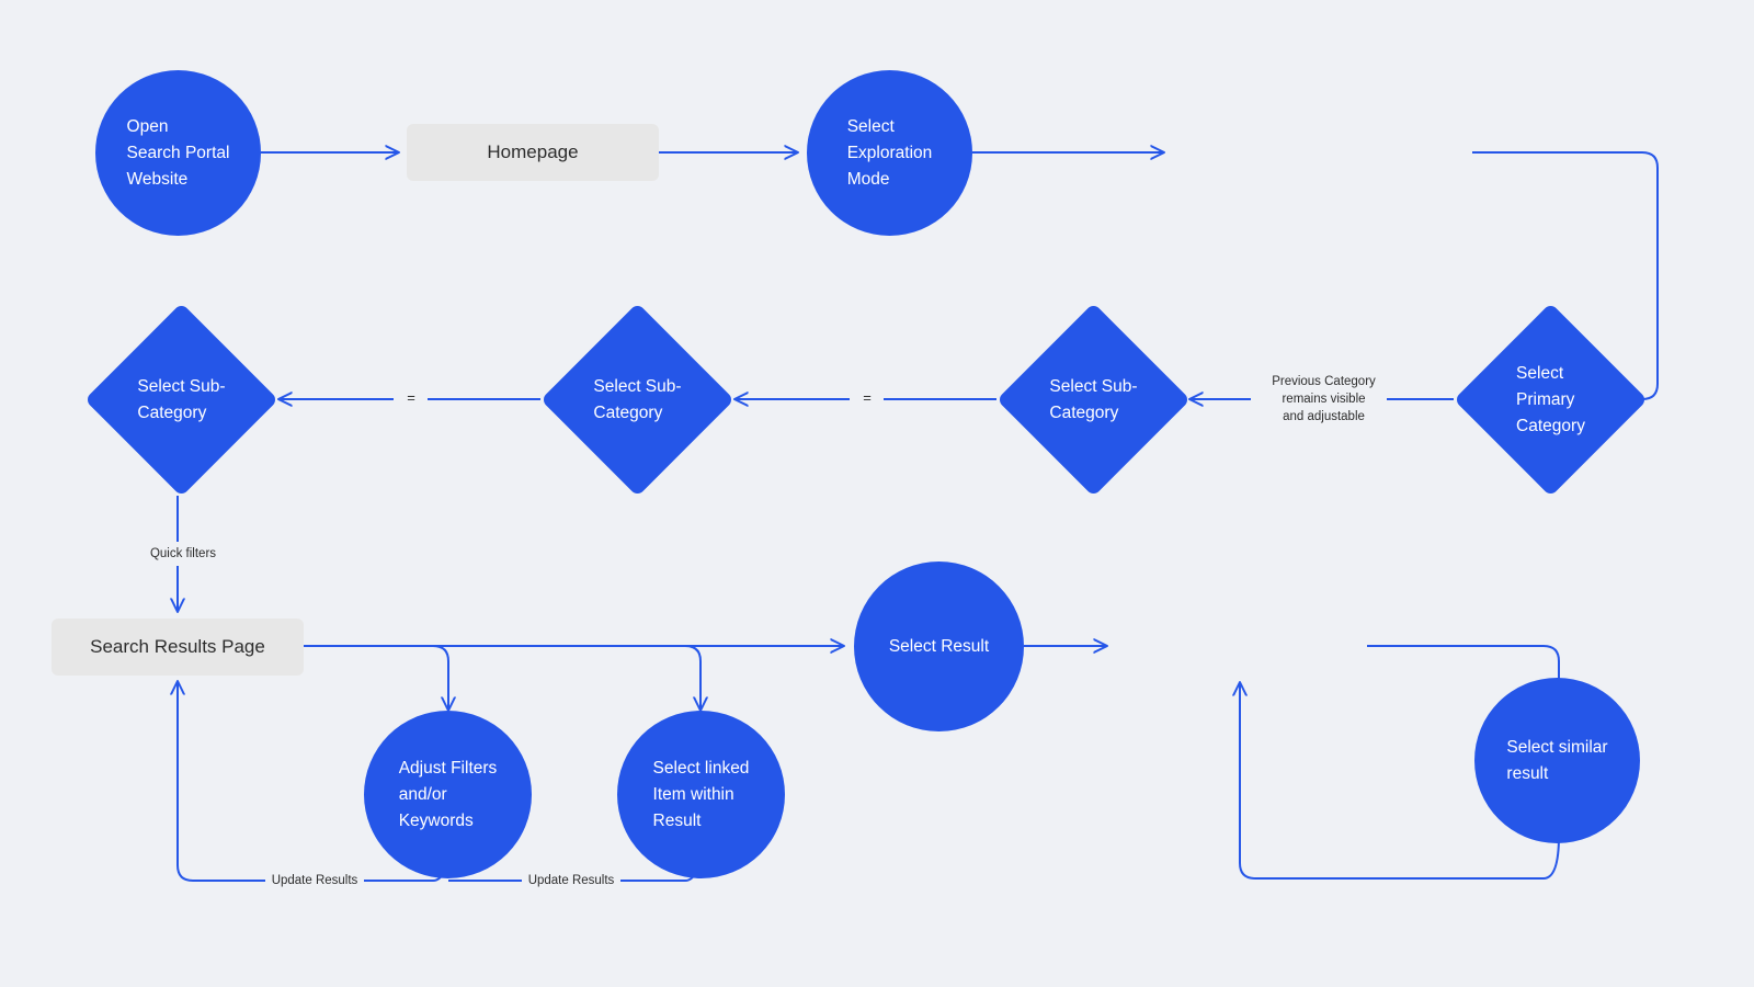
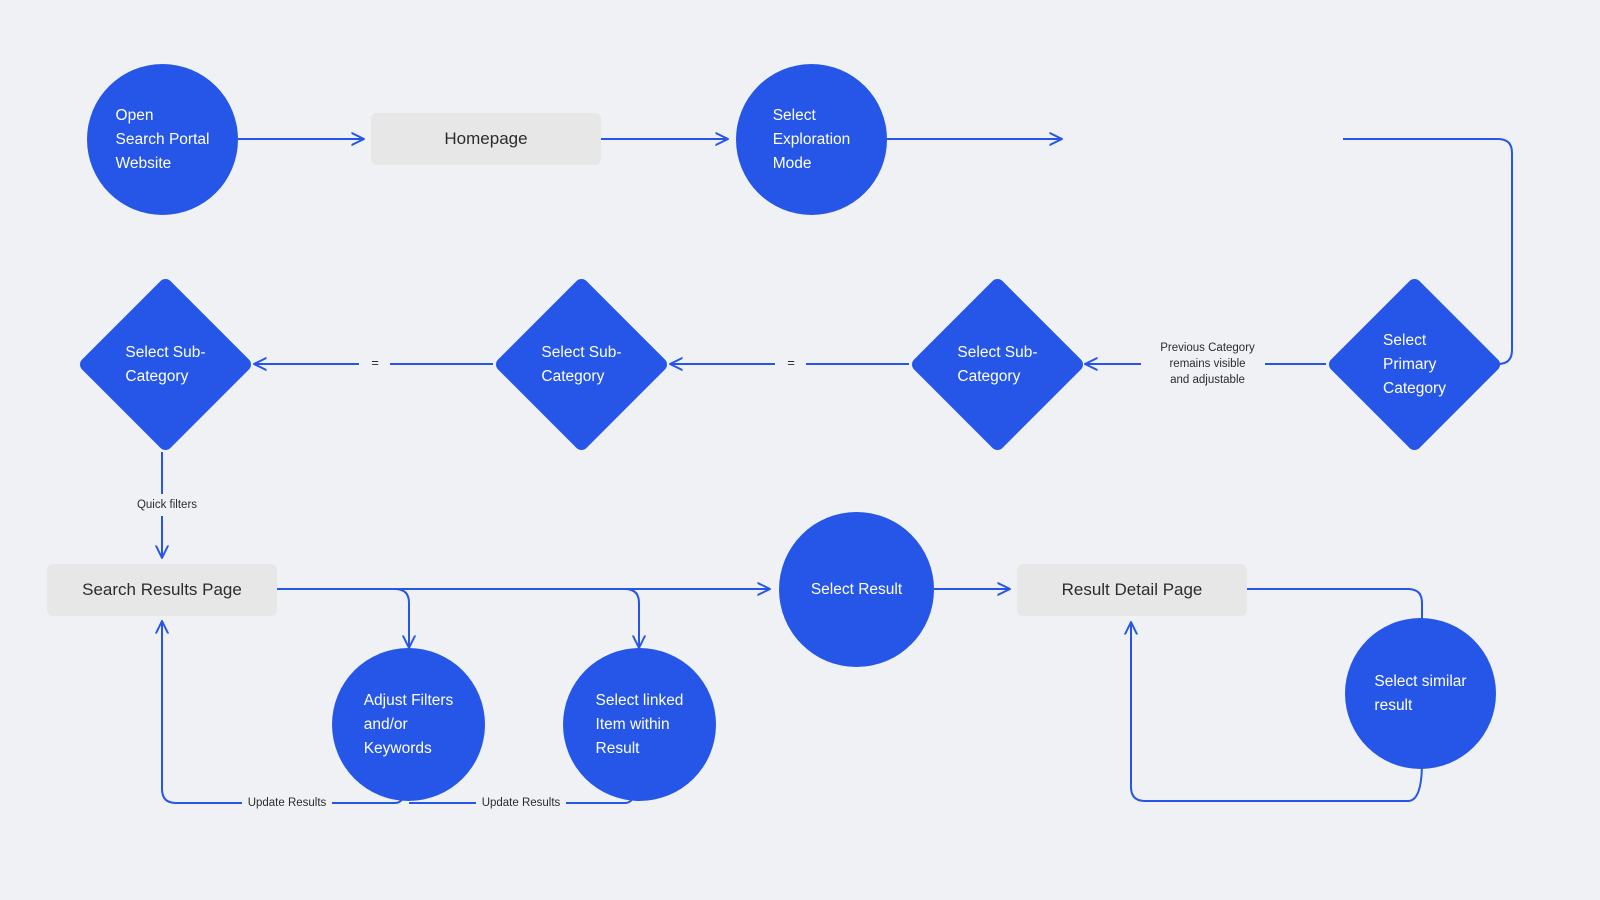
  Open
  Search Portal
  Website
  Homepage
  Select
  Exploration
  Mode
  Select
  Primary
  Category
  Select Sub-
  Category
  Select Sub-
  Category
  Select Sub-
  Category
  Search Results Page
  Adjust Filters
  and/or
  Keywords
  Select linked
  Item within
  Result
  Select Result
+ Result Detail Page
  Select similar
  result
  Previous Category
  remains visible
  and adjustable
  =
  =
  Quick filters
  Update Results
  Update Results
